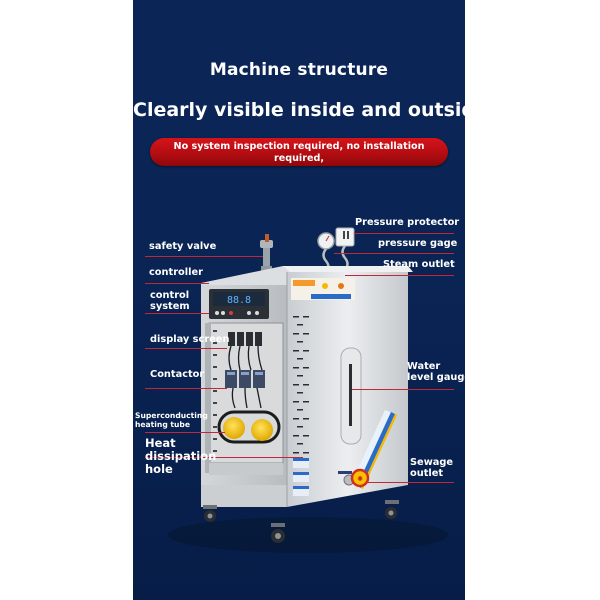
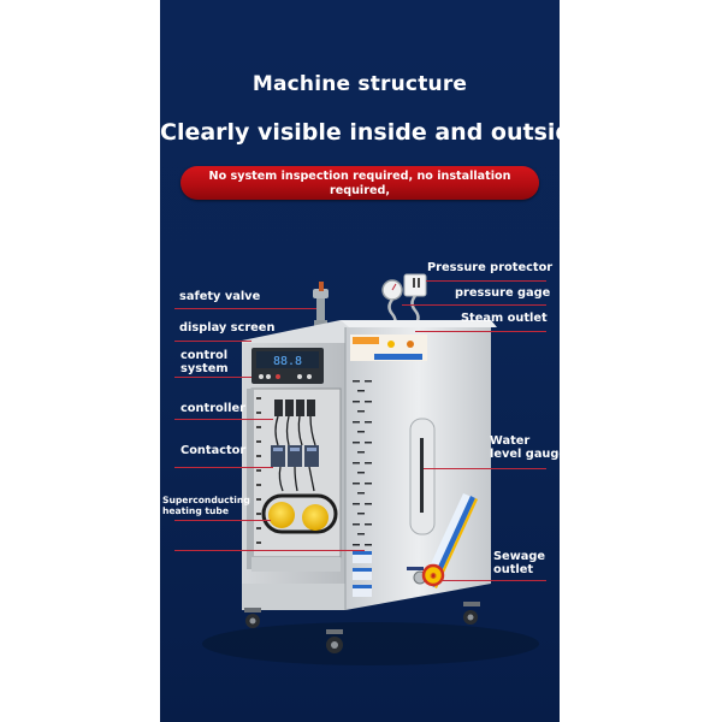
  Machine structure
  Clearly visible inside and outsi
  No system inspection required, no installation required,
  88.8
  ✺
  safety valve
- controller
+ display screen
  control
  system
- display screen
+ controller
  Contactor
  Superconducting
  heating tube
- Heat
- dissipation
- hole
  Pressure protector
  pressure gage
  Steam outlet
  Water
  level gaug
  Sewage
  outlet
